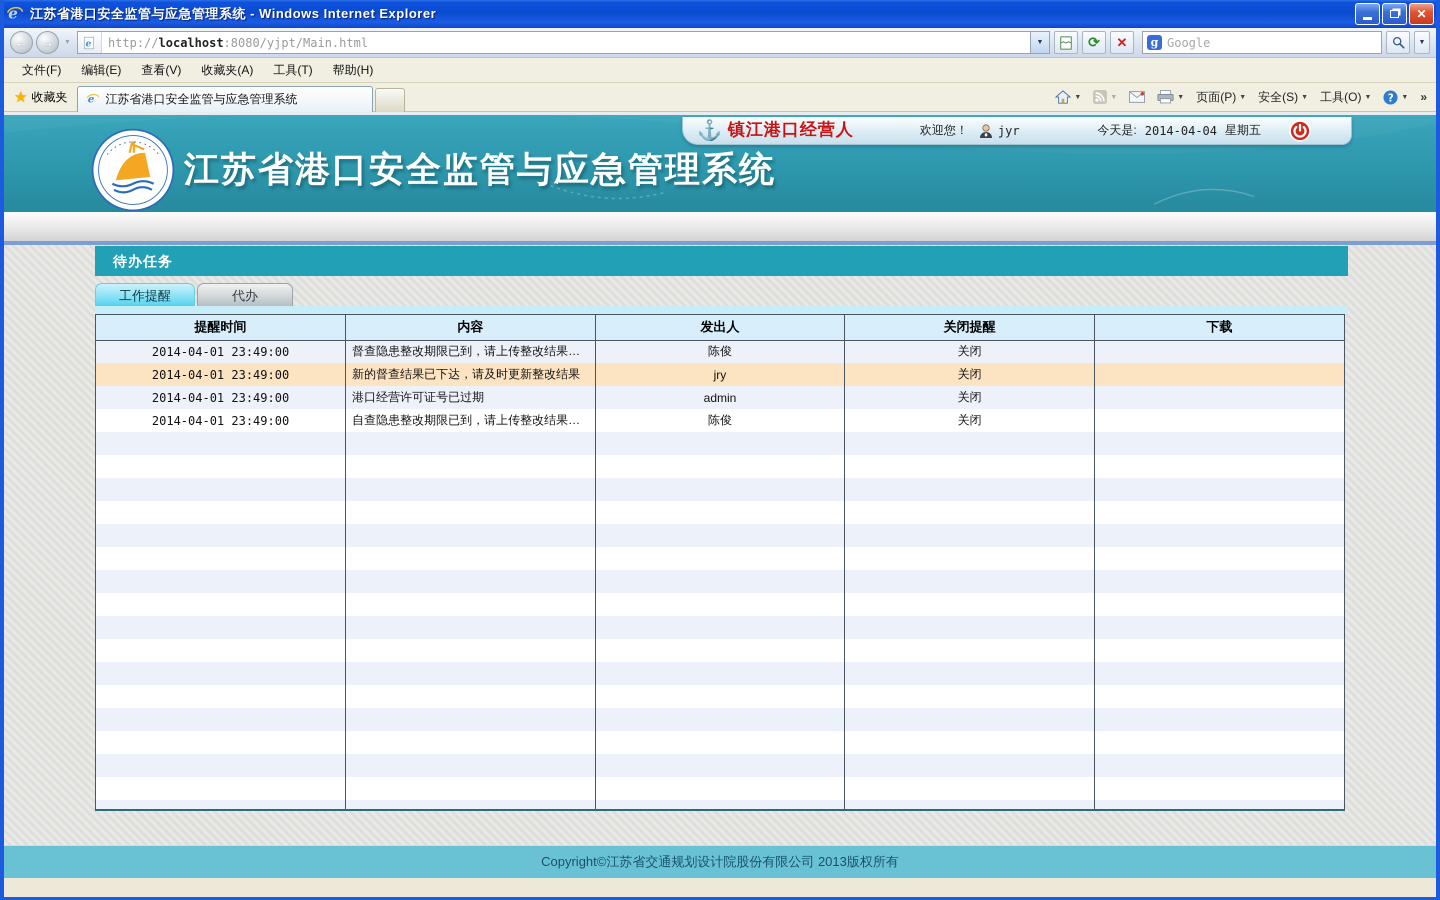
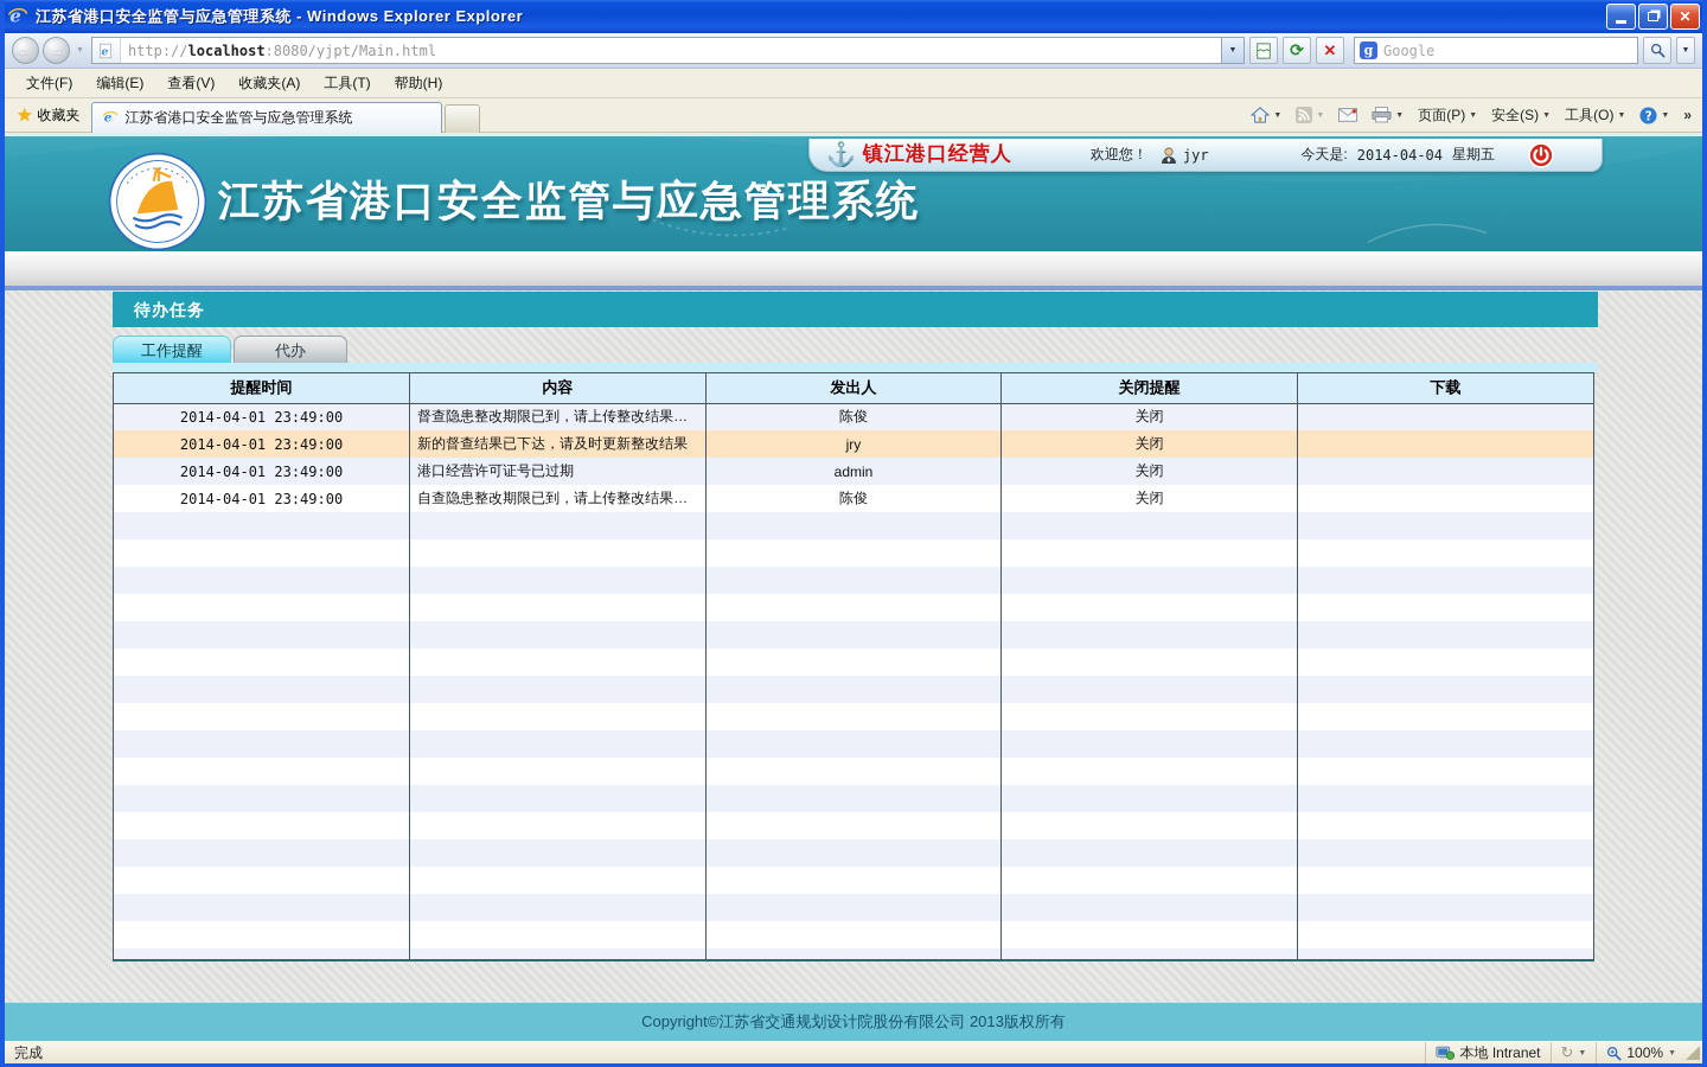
  e
- 江苏省港口安全监管与应急管理系统 - Windows Internet Explorer
+ 江苏省港口安全监管与应急管理系统 - Windows Explorer Explorer
  ✕
  ←
  →
  e
  http://localhost:8080/yjpt/Main.html
  ⟳
  ✕
  g
  Google
  文件(F)
  编辑(E)
  查看(V)
  收藏夹(A)
  工具(T)
  帮助(H)
  ★
  收藏夹
  e
  江苏省港口安全监管与应急管理系统
  页面(P)
  安全(S)
  工具(O)
  ?
  »
  江苏省港口安全监管与应急管理系统
  ⚓
  镇江港口经营人
  欢迎您！
  jyr
  今天是:
  2014-04-04
  星期五
  待办任务
  工作提醒
  代办
  提醒时间	内容	发出人	关闭提醒	下载
  2014-04-01 23:49:00	督查隐患整改期限已到，请上传整改结果…	陈俊	关闭
  2014-04-01 23:49:00	新的督查结果已下达，请及时更新整改结果	jry	关闭
  2014-04-01 23:49:00	港口经营许可证号已过期	admin	关闭
  2014-04-01 23:49:00	自查隐患整改期限已到，请上传整改结果…	陈俊	关闭
  Copyright©江苏省交通规划设计院股份有限公司 2013版权所有
+ 完成
+ 本地 Intranet
+ ↻
+ 100%
